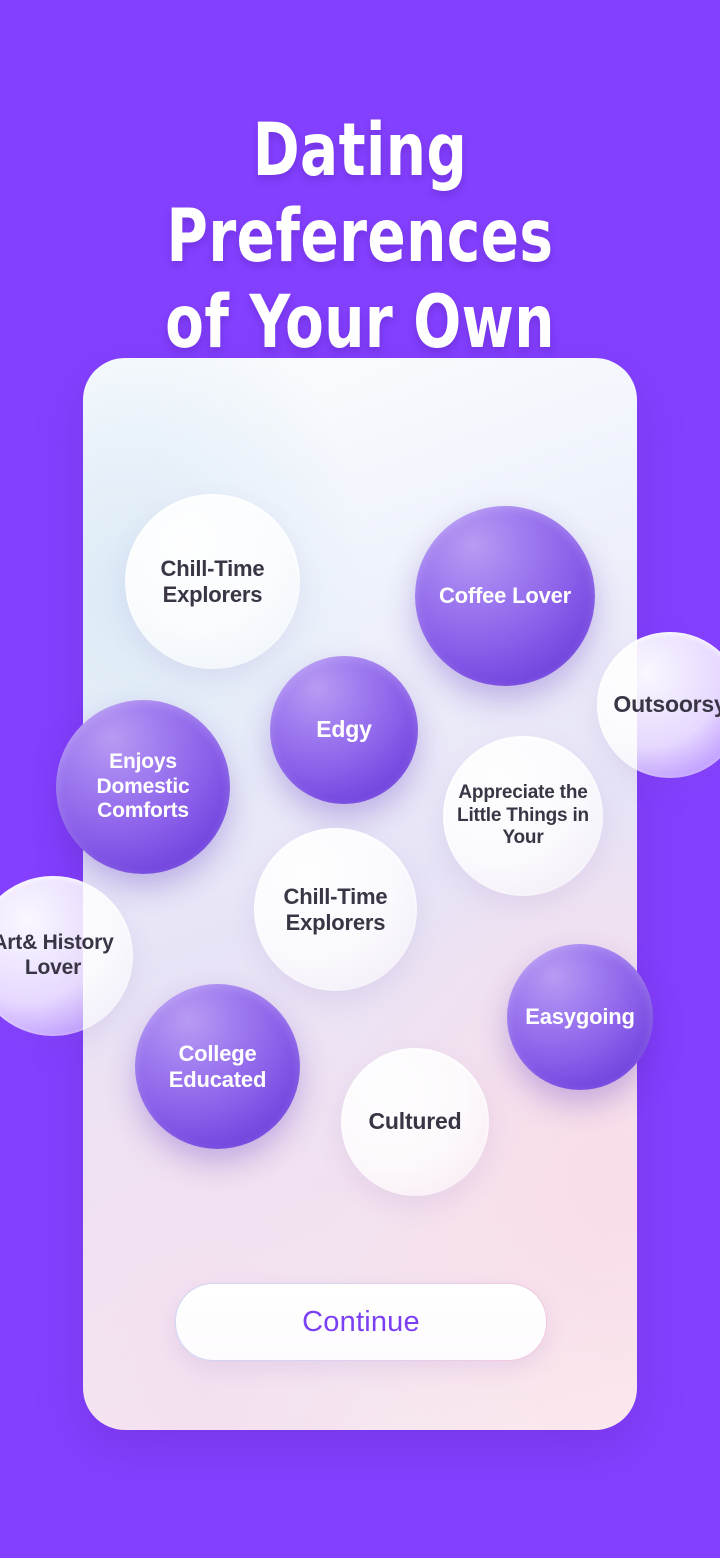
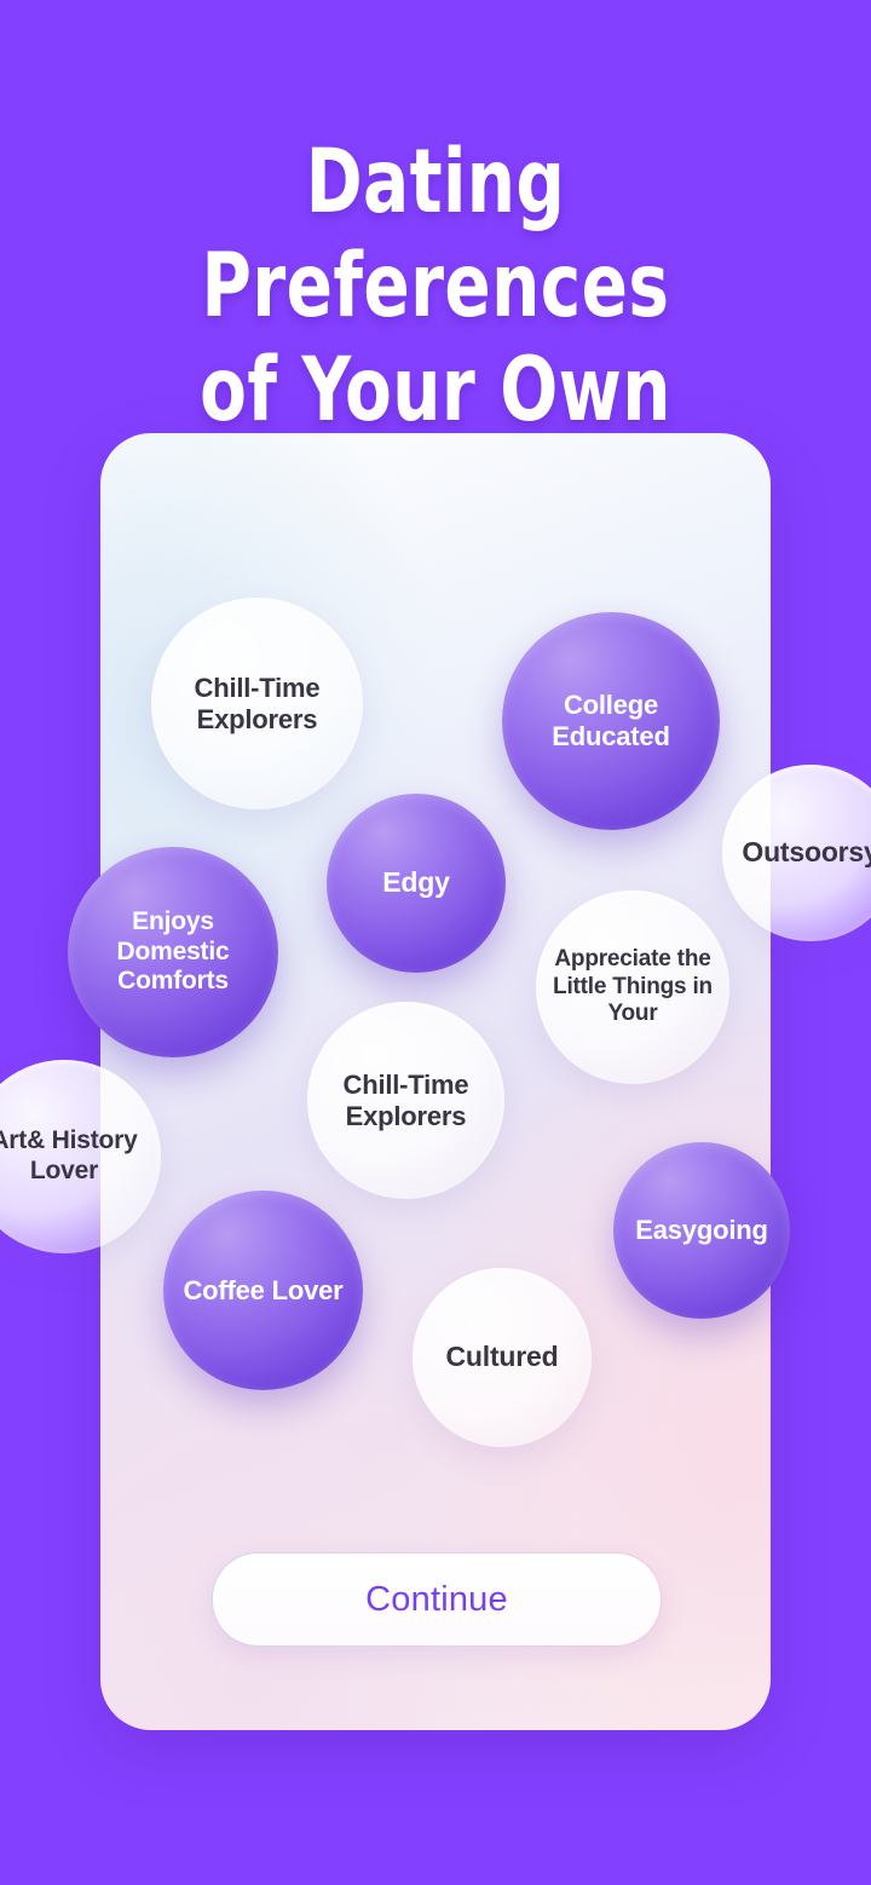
  Dating Preferences
  of Your Own
  Chill-Time Explorers
- Coffee Lover
+ College Educated
  Edgy
  Appreciate the Little Things in Your
  Chill-Time Explorers
- College Educated
+ Coffee Lover
  Cultured
  Continue
  Outsoors
  Enjoys Domestic Comforts
  rt& History Lover
  Easygoing
